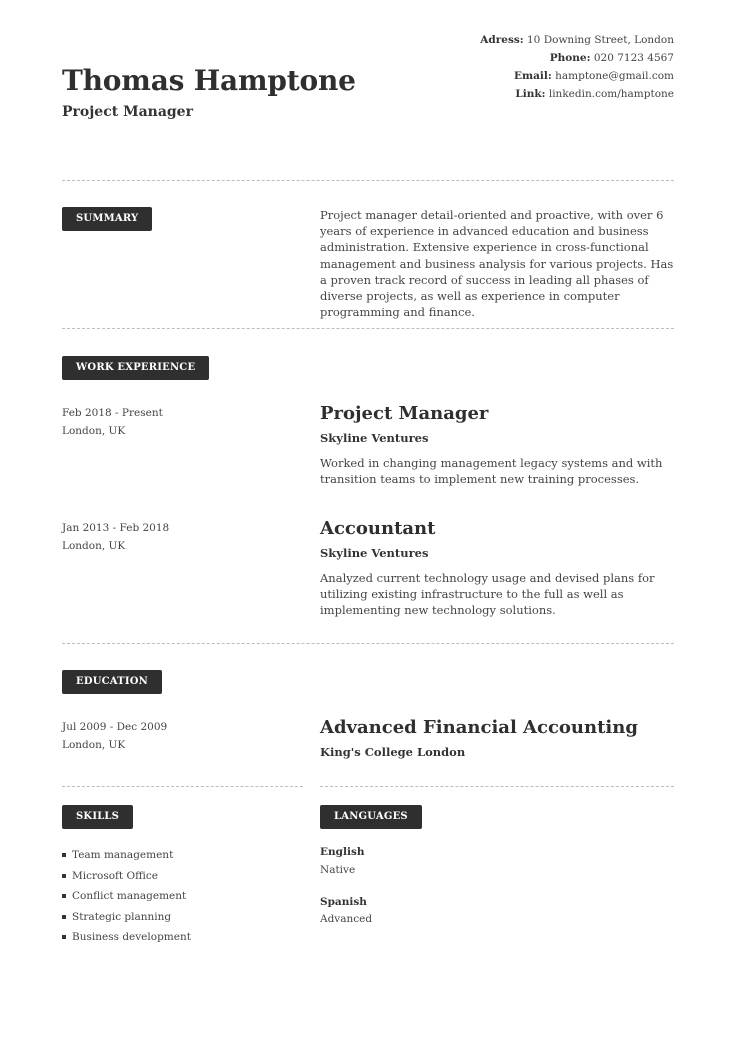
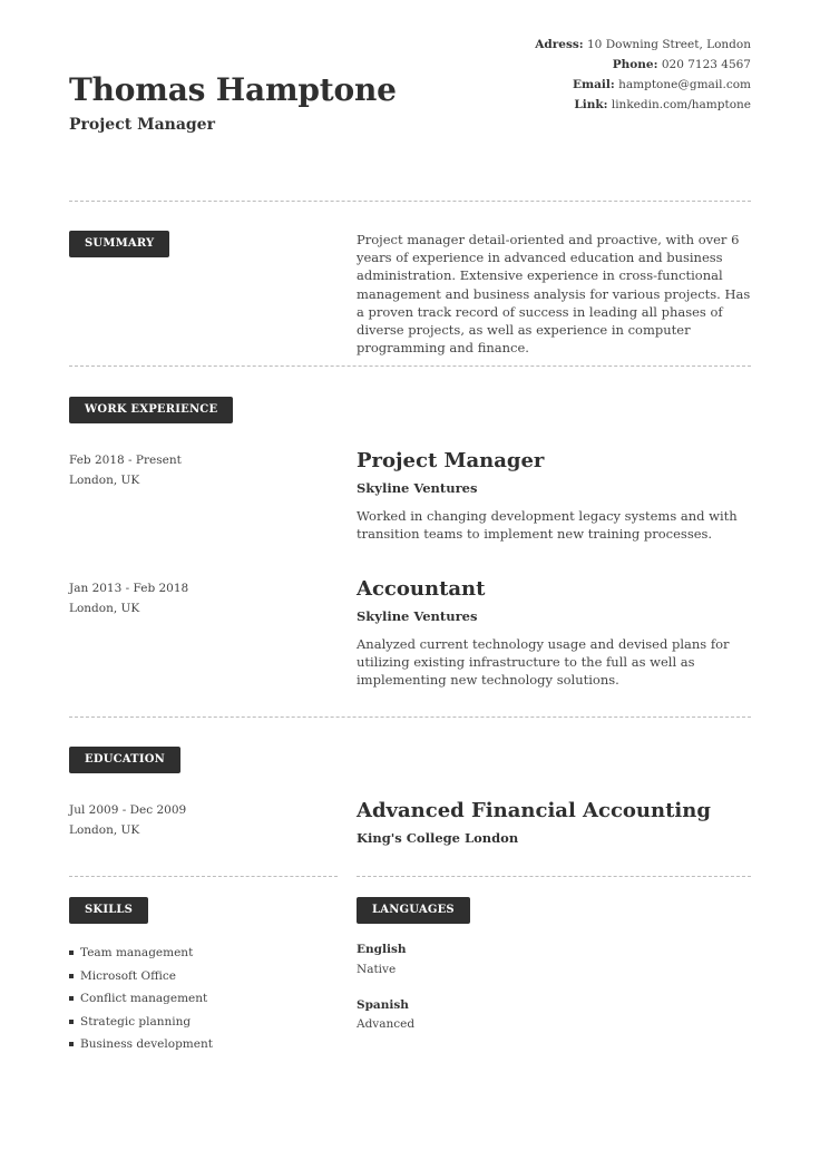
  Adress: 10 Downing Street, London
  Phone: 020 7123 4567
  Email: hamptone@gmail.com
  Link: linkedin.com/hamptone
  Thomas Hamptone
  Project Manager
  SUMMARY
  Project manager detail-oriented and proactive, with over 6 years of experience in advanced education and business administration. Extensive experience in cross-functional management and business analysis for various projects. Has a proven track record of success in leading all phases of diverse projects, as well as experience in computer programming and finance.
  WORK EXPERIENCE
  Feb 2018 - Present
  London, UK
  Project Manager
  Skyline Ventures
- Worked in changing management legacy systems and with transition teams to implement new training processes.
+ Worked in changing development legacy systems and with transition teams to implement new training processes.
  Jan 2013 - Feb 2018
  London, UK
  Accountant
  Skyline Ventures
  Analyzed current technology usage and devised plans for utilizing existing infrastructure to the full as well as implementing new technology solutions.
  EDUCATION
  Jul 2009 - Dec 2009
  London, UK
  Advanced Financial Accounting
  King's College London
  SKILLS
  Team management
  Microsoft Office
  Conflict management
  Strategic planning
  Business development
  LANGUAGES
  English
  Native
  Spanish
  Advanced
